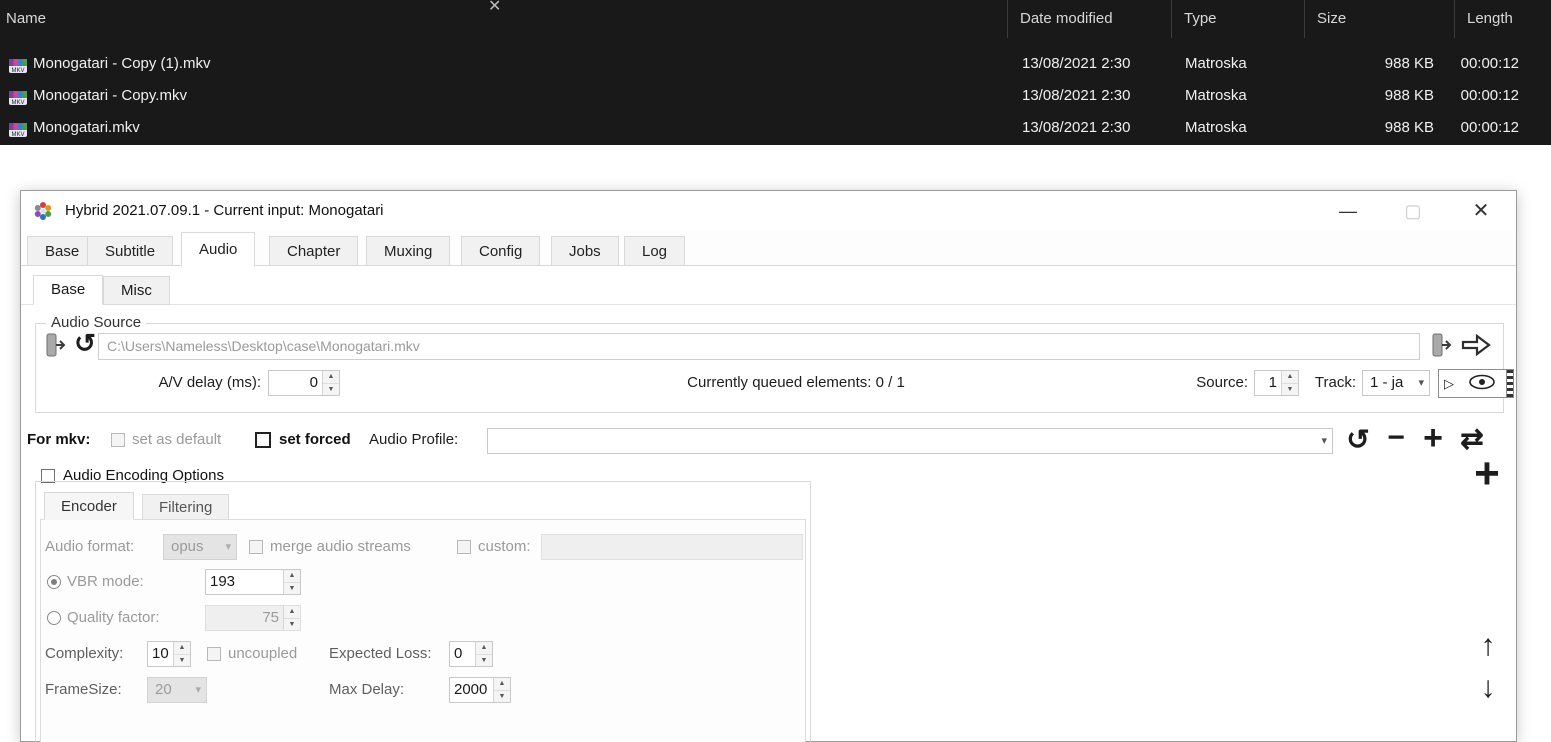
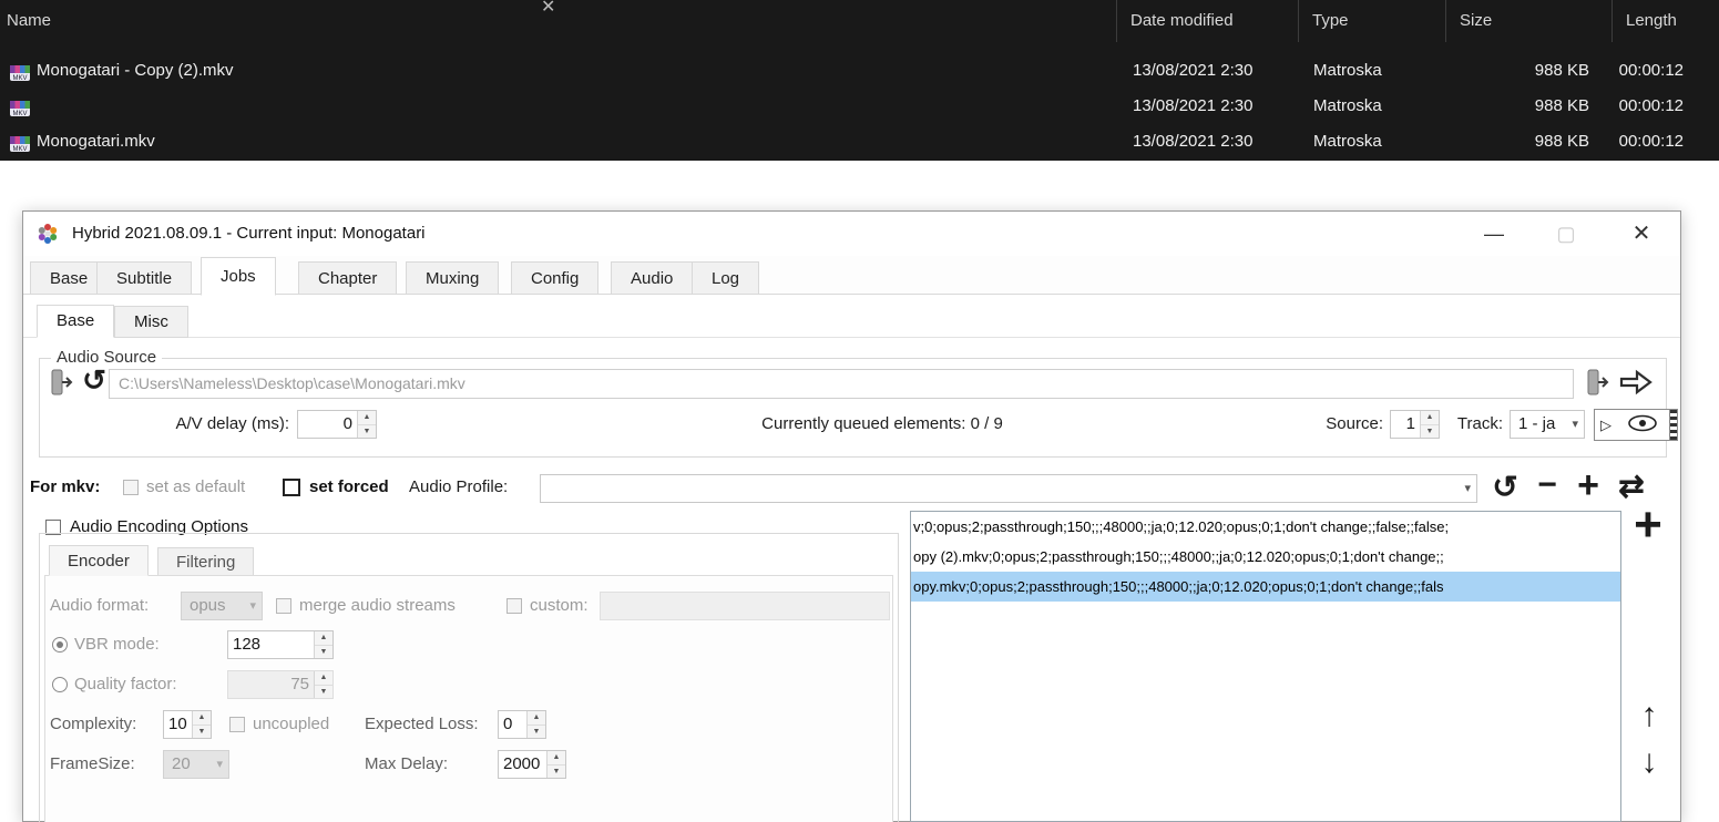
  Name
  Date modified
  Type
  Size
  Length
  ✕
- Monogatari - Copy (1).mkv
+ Monogatari - Copy (2).mkv
  13/08/2021 2:30
  Matroska
  988 KB
  00:00:12
- Monogatari - Copy.mkv
  13/08/2021 2:30
  Matroska
  988 KB
  00:00:12
  Monogatari.mkv
  13/08/2021 2:30
  Matroska
  988 KB
  00:00:12
- Hybrid 2021.07.09.1 - Current input: Monogatari
+ Hybrid 2021.08.09.1 - Current input: Monogatari
  —
  ▢
  ✕
  Base
  Subtitle
- Audio
+ Jobs
  Chapter
  Muxing
  Config
- Jobs
+ Audio
  Log
  Base
  Misc
  Audio Source
  ↺
  C:\Users\Nameless\Desktop\case\Monogatari.mkv
  A/V delay (ms):
  0
- Currently queued elements: 0 / 1
+ Currently queued elements: 0 / 9
  Source:
  1
  Track:
  1 - ja
  ▾
  ▷
  For mkv:
  set as default
  set forced
  Audio Profile:
  ▾
  ↺
  −
  +
  ⇄
  Audio Encoding Options
  Encoder
  Filtering
  Audio format:
  opus
  ▾
  merge audio streams
  custom:
  VBR mode:
- 193
+ 128
  Quality factor:
  75
  Complexity:
  10
  uncoupled
  Expected Loss:
  0
  FrameSize:
  20
  ▾
  Max Delay:
  2000
+ v;0;opus;2;passthrough;150;;;48000;;ja;0;12.020;opus;0;1;don't change;;false;;false;
+ opy (2).mkv;0;opus;2;passthrough;150;;;48000;;ja;0;12.020;opus;0;1;don't change;;
+ opy.mkv;0;opus;2;passthrough;150;;;48000;;ja;0;12.020;opus;0;1;don't change;;fals
  +
  ↑
  ↓
